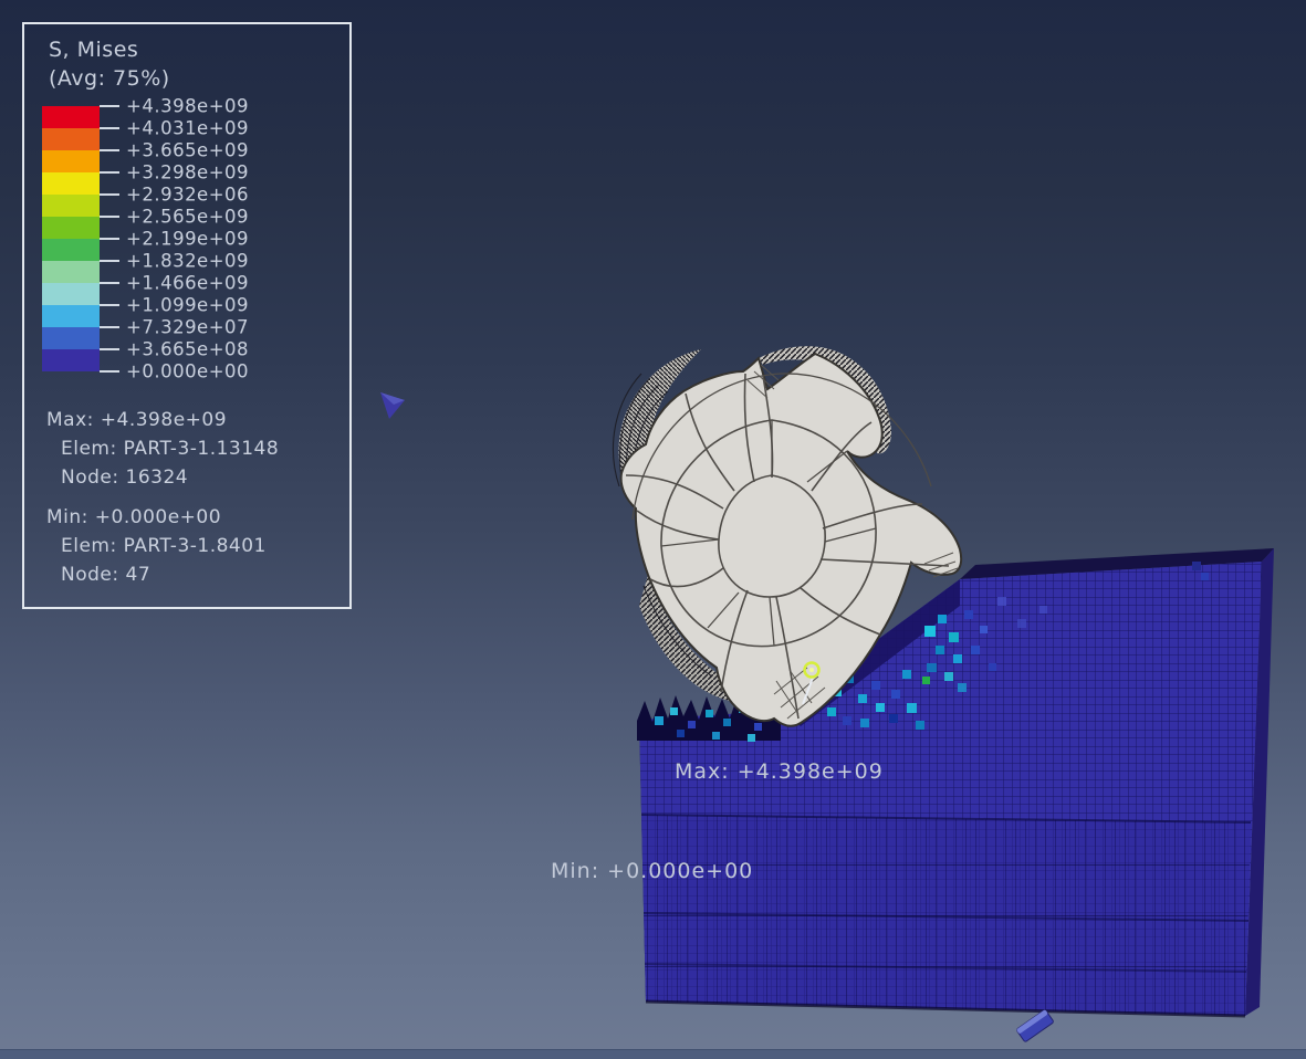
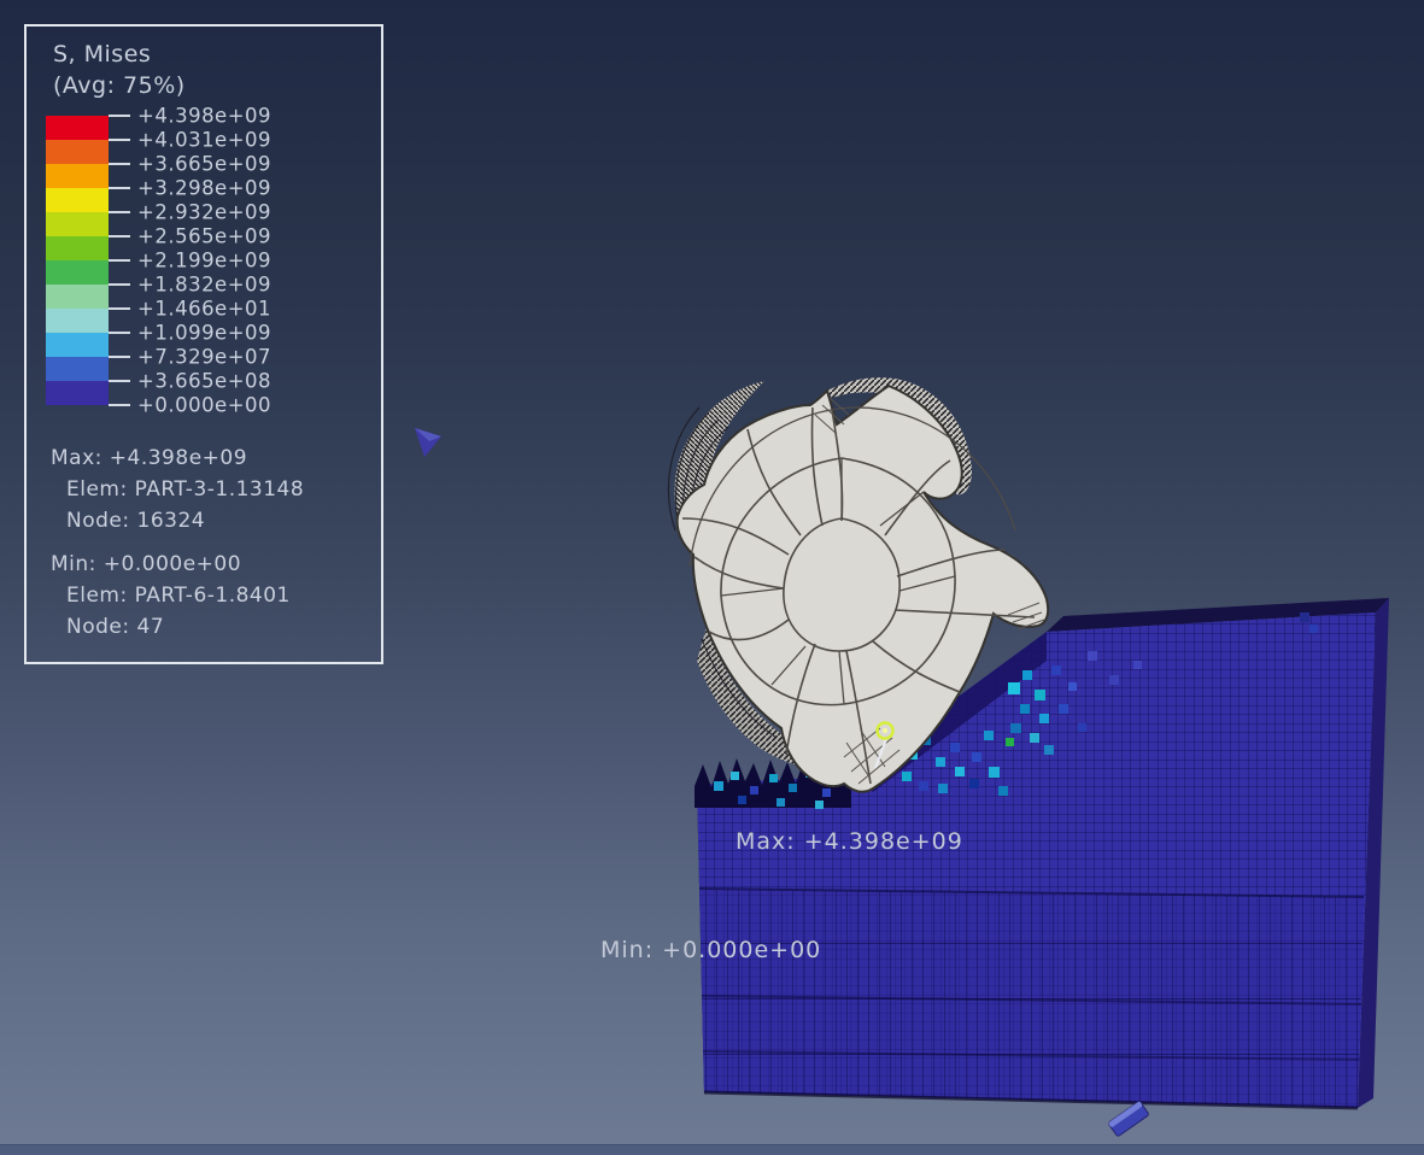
  Max: +4.398e+09
  Min: +0.000e+00
  S, Mises
  (Avg: 75%)
  +4.398e+09
  +4.031e+09
  +3.665e+09
  +3.298e+09
- +2.932e+06
+ +2.932e+09
  +2.565e+09
  +2.199e+09
  +1.832e+09
- +1.466e+09
+ +1.466e+01
  +1.099e+09
  +7.329e+07
  +3.665e+08
  +0.000e+00
  Max: +4.398e+09
  Elem: PART-3-1.13148
  Node: 16324
  Min: +0.000e+00
- Elem: PART-3-1.8401
+ Elem: PART-6-1.8401
  Node: 47
